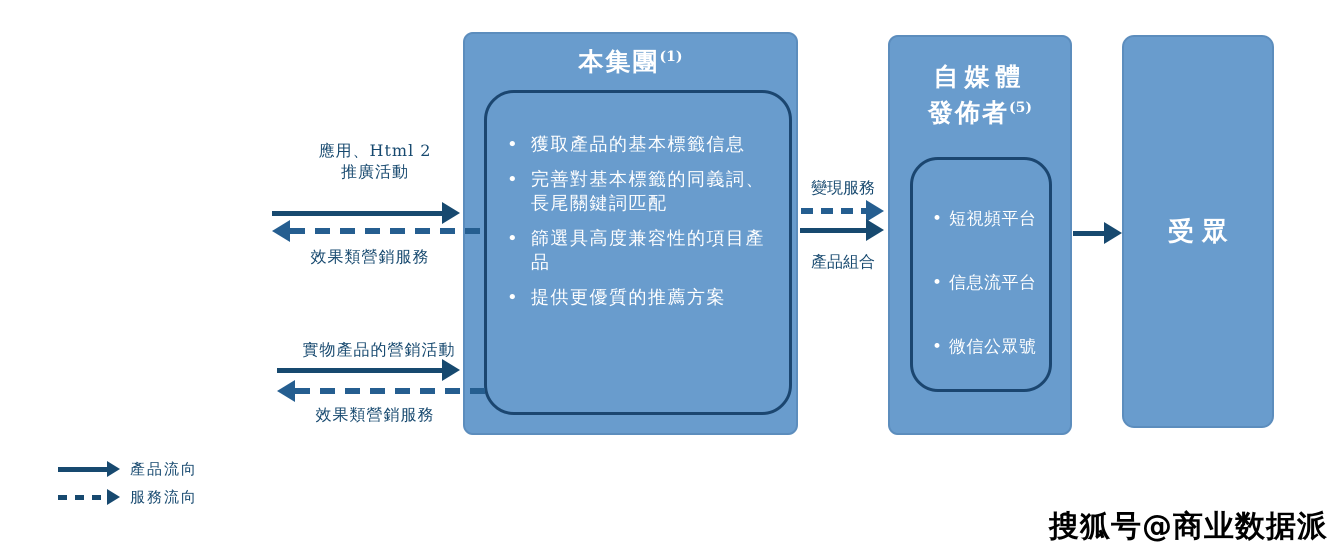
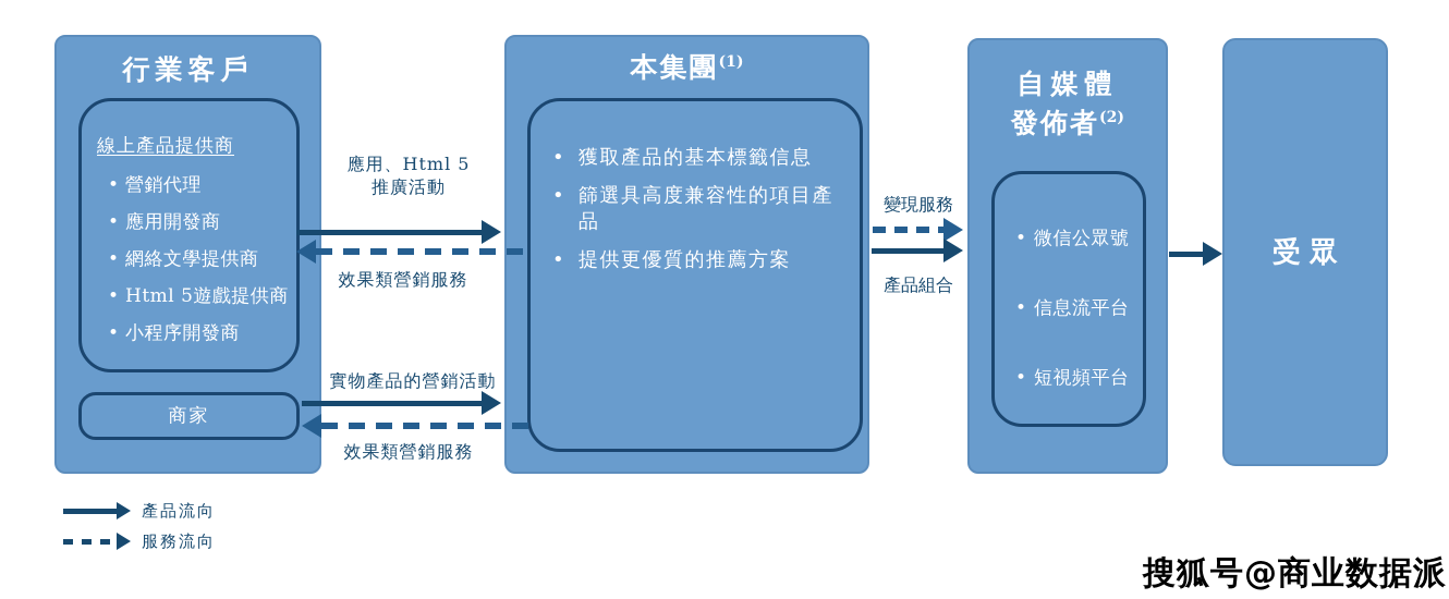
+ 行業客戶
+ 線上產品提供商
+ 營銷代理
+ 應用開發商
+ 網絡文學提供商
+ Html 5遊戲提供商
+ 小程序開發商
+ 商家
  本集團(1)
  獲取產品的基本標籤信息
- 完善對基本標籤的同義詞、長尾關鍵詞匹配
  篩選具高度兼容性的項目產品
  提供更優質的推薦方案
  自媒體
- 發佈者(5)
+ 發佈者(2)
- 短視頻平台
+ 微信公眾號
  信息流平台
- 微信公眾號
+ 短視頻平台
  受眾
- 應用、Html 2
+ 應用、Html 5
  推廣活動
  效果類營銷服務
  實物產品的營銷活動
  效果類營銷服務
  變現服務
  產品組合
  產品流向
  服務流向
  搜狐号@商业数据派
